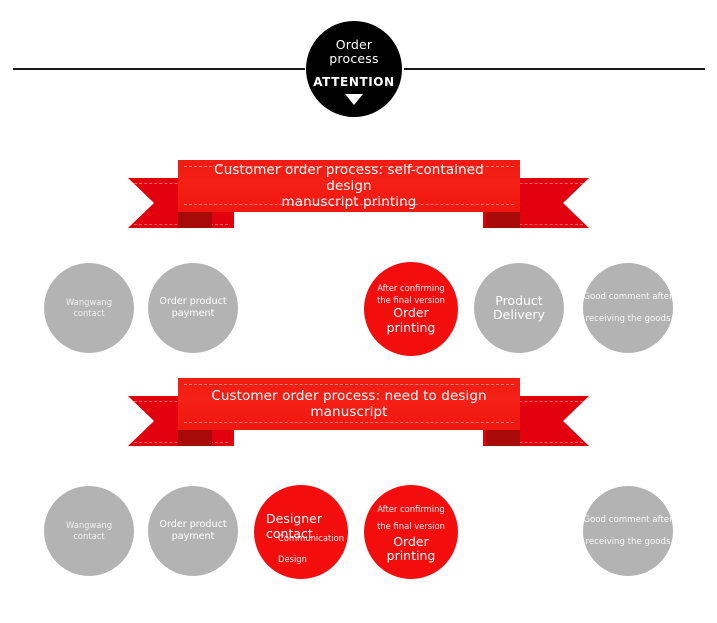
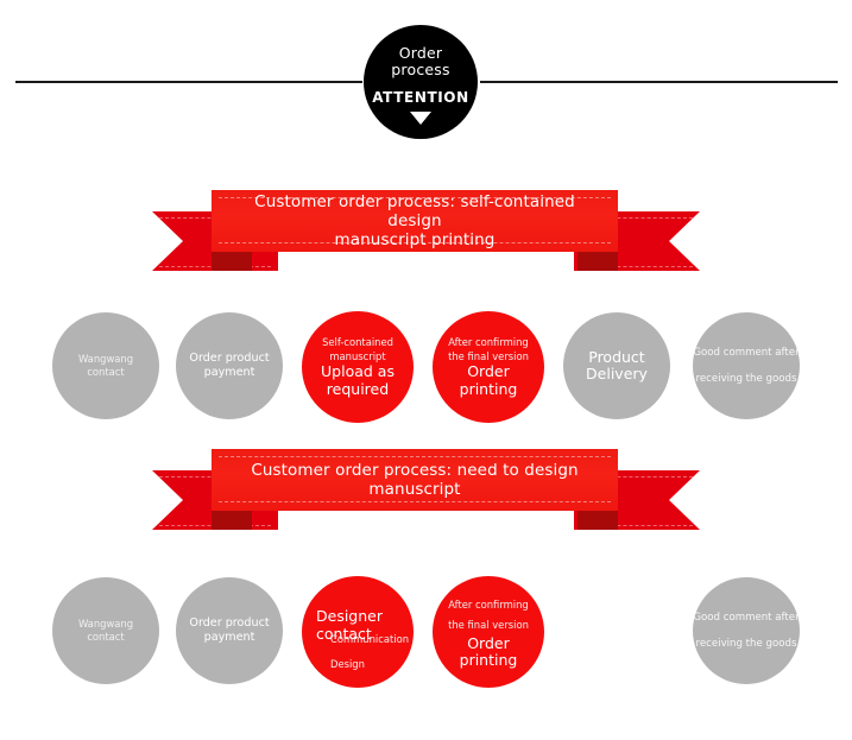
  Order process
  ATTENTION
  Customer order process: self-contained design
  manuscript printing
  Wangwang
  contact
  Order product
  payment
+ Self-contained
+ manuscript
+ Upload as
+ required
  After confirming
  the final version
  Order
  printing
  Product
  Delivery
  Good comment after
  receiving the goods
  Customer order process: need to design manuscript
  Wangwang
  contact
  Order product
  payment
  Designer
  contact
  Communication
  Design
  After confirming
  the final version
  Order
  printing
  Good comment after
  receiving the goods
